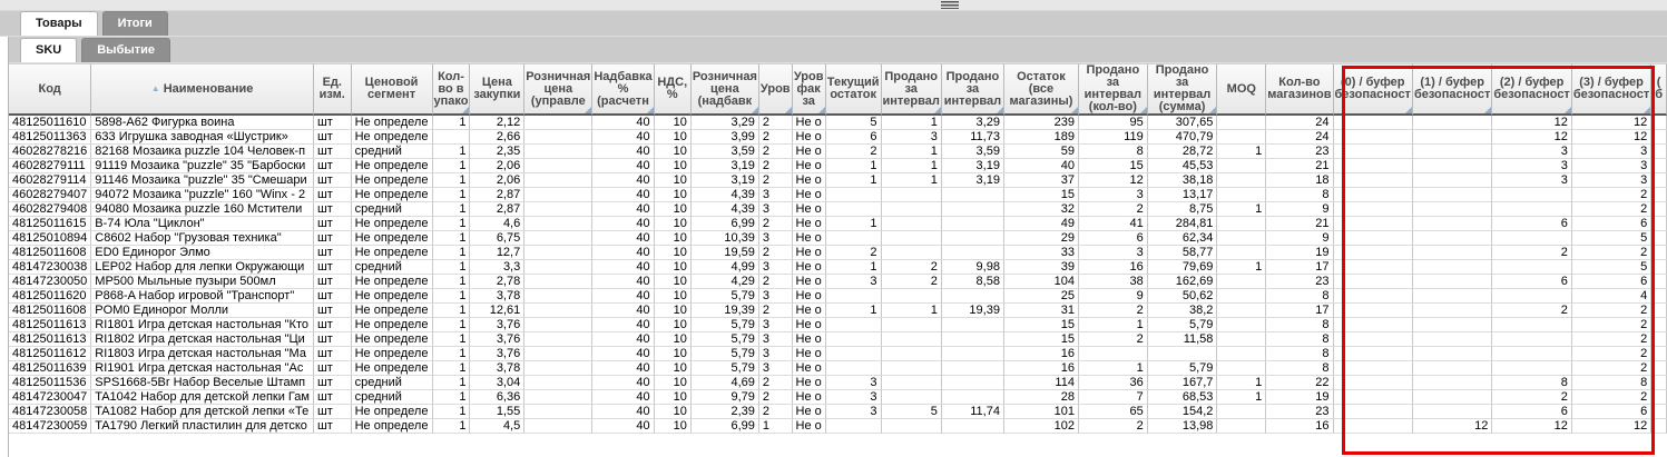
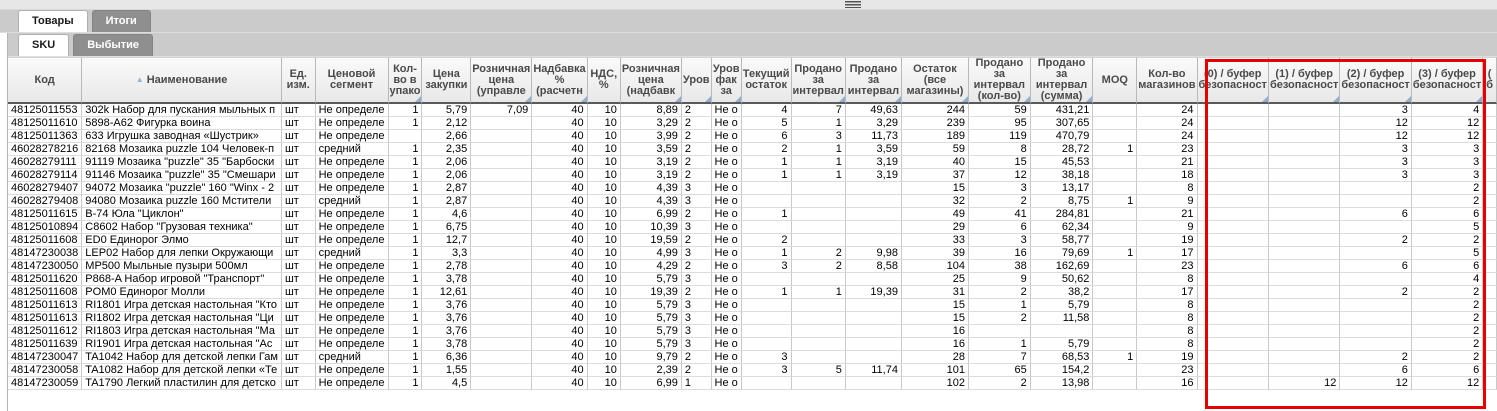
  Товары
  Итоги
  SKU
  Выбытие
  Код	▲ Наименование	Ед. изм.	Ценовой сегмент	Кол-во в упако	Цена закупки	Розничная цена (управле	Надбавка % (расчетн	НДС, %	Розничная цена (надбавк	Уров	Уров фак за	Текущий остаток	Продано за интервал	Продано за интервал	Остаток (все магазины)	Продано за интервал (кол-во)	Продано за интервал (сумма)	MOQ	Кол-во магазинов	(0) / буфер безопасност	(1) / буфер безопасност	(2) / буфер безопасност	(3) / буфер безопасност	( б
+ 48125011553	302k Набор для пускания мыльных п	шт	Не определе	1	5,79	7,09	40	10	8,89	2	Не о	4	7	49,63	244	59	431,21		24			3	4
  48125011610	5898-A62 Фигурка воина	шт	Не определе	1	2,12		40	10	3,29	2	Не о	5	1	3,29	239	95	307,65		24			12	12
  48125011363	633 Игрушка заводная «Шустрик»	шт	Не определе		2,66		40	10	3,99	2	Не о	6	3	11,73	189	119	470,79		24			12	12
  46028278216	82168 Мозаика puzzle 104 Человек-п	шт	средний	1	2,35		40	10	3,59	2	Не о	2	1	3,59	59	8	28,72	1	23			3	3
  46028279111	91119 Мозаика "puzzle" 35 "Барбоски	шт	Не определе	1	2,06		40	10	3,19	2	Не о	1	1	3,19	40	15	45,53		21			3	3
  46028279114	91146 Мозаика "puzzle" 35 "Смешари	шт	Не определе	1	2,06		40	10	3,19	2	Не о	1	1	3,19	37	12	38,18		18			3	3
  46028279407	94072 Мозаика "puzzle" 160 "Winx - 2	шт	Не определе	1	2,87		40	10	4,39	3	Не о				15	3	13,17		8				2
  46028279408	94080 Мозаика puzzle 160 Мстители	шт	средний	1	2,87		40	10	4,39	3	Не о				32	2	8,75	1	9				2
  48125011615	В-74 Юла "Циклон"	шт	Не определе	1	4,6		40	10	6,99	2	Не о	1			49	41	284,81		21			6	6
  48125010894	C8602 Набор "Грузовая техника"	шт	Не определе	1	6,75		40	10	10,39	3	Не о				29	6	62,34		9				5
  48125011608	ED0 Единорог Элмо	шт	Не определе	1	12,7		40	10	19,59	2	Не о	2			33	3	58,77		19			2	2
  48147230038	LEP02 Набор для лепки Окружающи	шт	средний	1	3,3		40	10	4,99	3	Не о	1	2	9,98	39	16	79,69	1	17				5
  48147230050	MP500 Мыльные пузыри 500мл	шт	Не определе	1	2,78		40	10	4,29	2	Не о	3	2	8,58	104	38	162,69		23			6	6
  48125011620	P868-A Набор игровой "Транспорт"	шт	Не определе	1	3,78		40	10	5,79	3	Не о				25	9	50,62		8				4
  48125011608	POM0 Единорог Молли	шт	Не определе	1	12,61		40	10	19,39	2	Не о	1	1	19,39	31	2	38,2		17			2	2
  48125011613	RI1801 Игра детская настольная "Кто	шт	Не определе	1	3,76		40	10	5,79	3	Не о				15	1	5,79		8				2
  48125011613	RI1802 Игра детская настольная "Ци	шт	Не определе	1	3,76		40	10	5,79	3	Не о				15	2	11,58		8				2
  48125011612	RI1803 Игра детская настольная "Ма	шт	Не определе	1	3,76		40	10	5,79	3	Не о				16				8				2
  48125011639	RI1901 Игра детская настольная "Ас	шт	Не определе	1	3,78		40	10	5,79	3	Не о				16	1	5,79		8				2
- 48125011536	SPS1668-5Br Набор Веселые Штамп	шт	средний	1	3,04		40	10	4,69	2	Не о	3			114	36	167,7	1	22			8	8
  48147230047	TA1042 Набор для детской лепки Гам	шт	средний	1	6,36		40	10	9,79	2	Не о	3			28	7	68,53	1	19			2	2
  48147230058	TA1082 Набор для детской лепки «Те	шт	Не определе	1	1,55		40	10	2,39	2	Не о	3	5	11,74	101	65	154,2		23			6	6
  48147230059	TA1790 Легкий пластилин для детско	шт	Не определе	1	4,5		40	10	6,99	1	Не о				102	2	13,98		16		12	12	12
